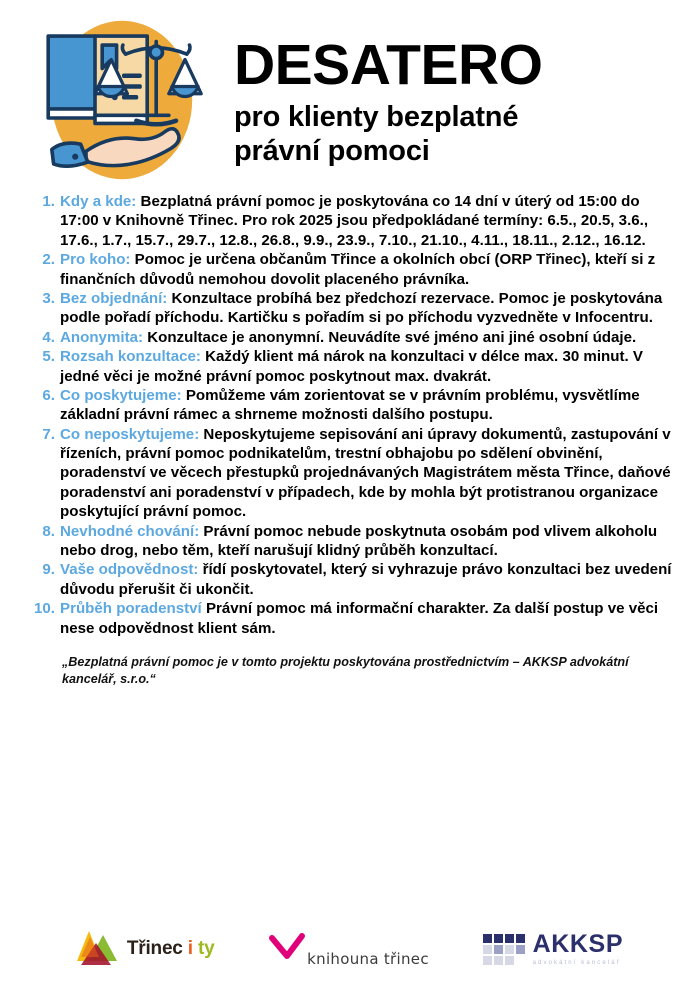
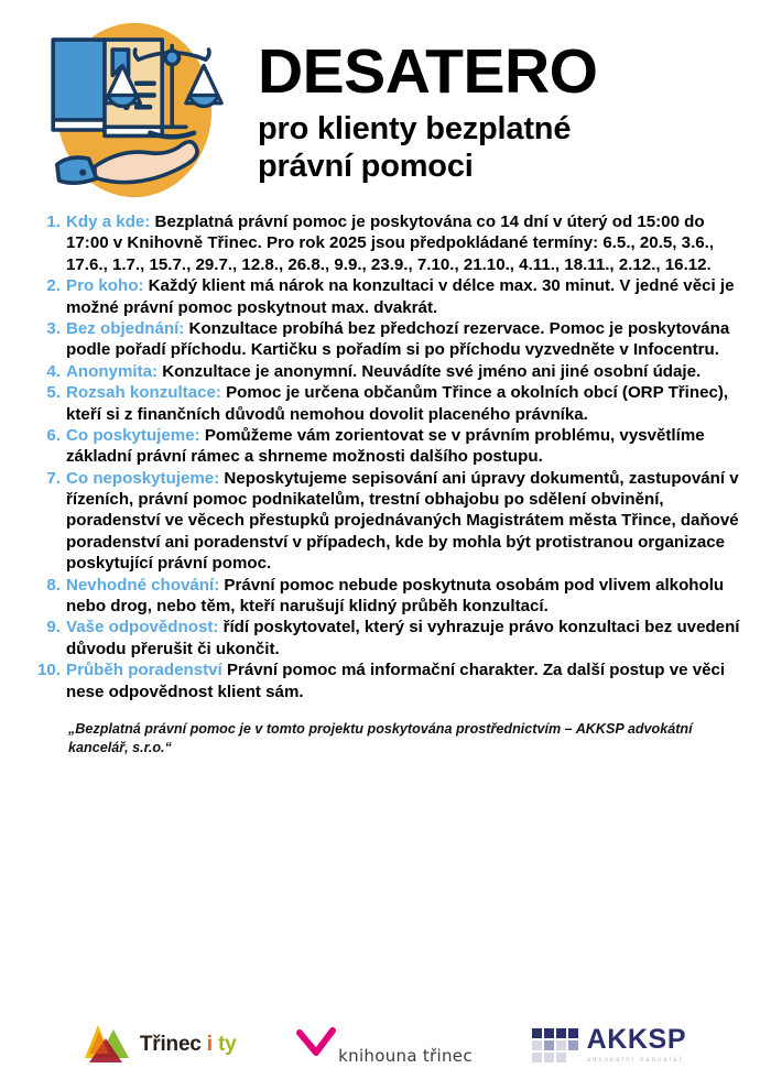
  DESATERO
  pro klienty bezplatné
  právní pomoci
  1.
  Kdy a kde: Bezplatná právní pomoc je poskytována co 14 dní v úterý od 15:00 do 17:00 v Knihovně Třinec. Pro rok 2025 jsou předpokládané termíny: 6.5., 20.5, 3.6., 17.6., 1.7., 15.7., 29.7., 12.8., 26.8., 9.9., 23.9., 7.10., 21.10., 4.11., 18.11., 2.12., 16.12.
  2.
- Pro koho: Pomoc je určena občanům Třince a okolních obcí (ORP Třinec), kteří si z finančních důvodů nemohou dovolit placeného právníka.
+ Pro koho: Každý klient má nárok na konzultaci v délce max. 30 minut. V jedné věci je možné právní pomoc poskytnout max. dvakrát.
  3.
  Bez objednání: Konzultace probíhá bez předchozí rezervace. Pomoc je poskytována podle pořadí příchodu. Kartičku s pořadím si po příchodu vyzvedněte v Infocentru.
  4.
  Anonymita: Konzultace je anonymní. Neuvádíte své jméno ani jiné osobní údaje.
  5.
- Rozsah konzultace: Každý klient má nárok na konzultaci v délce max. 30 minut. V jedné věci je možné právní pomoc poskytnout max. dvakrát.
+ Rozsah konzultace: Pomoc je určena občanům Třince a okolních obcí (ORP Třinec), kteří si z finančních důvodů nemohou dovolit placeného právníka.
  6.
  Co poskytujeme: Pomůžeme vám zorientovat se v právním problému, vysvětlíme základní právní rámec a shrneme možnosti dalšího postupu.
  7.
  Co neposkytujeme: Neposkytujeme sepisování ani úpravy dokumentů, zastupování v řízeních, právní pomoc podnikatelům, trestní obhajobu po sdělení obvinění, poradenství ve věcech přestupků projednávaných Magistrátem města Třince, daňové poradenství ani poradenství v případech, kde by mohla být protistranou organizace poskytující právní pomoc.
  8.
  Nevhodné chování: Právní pomoc nebude poskytnuta osobám pod vlivem alkoholu nebo drog, nebo těm, kteří narušují klidný průběh konzultací.
  9.
  Vaše odpovědnost: řídí poskytovatel, který si vyhrazuje právo konzultaci bez uvedení důvodu přerušit či ukončit.
  10.
  Průběh poradenství Právní pomoc má informační charakter. Za další postup ve věci nese odpovědnost klient sám.
  „Bezplatná právní pomoc je v tomto projektu poskytována prostřednictvím – AKKSP advokátní kancelář, s.r.o.“
  Třinec i ty
  knihouna třinec
  AKKSP
